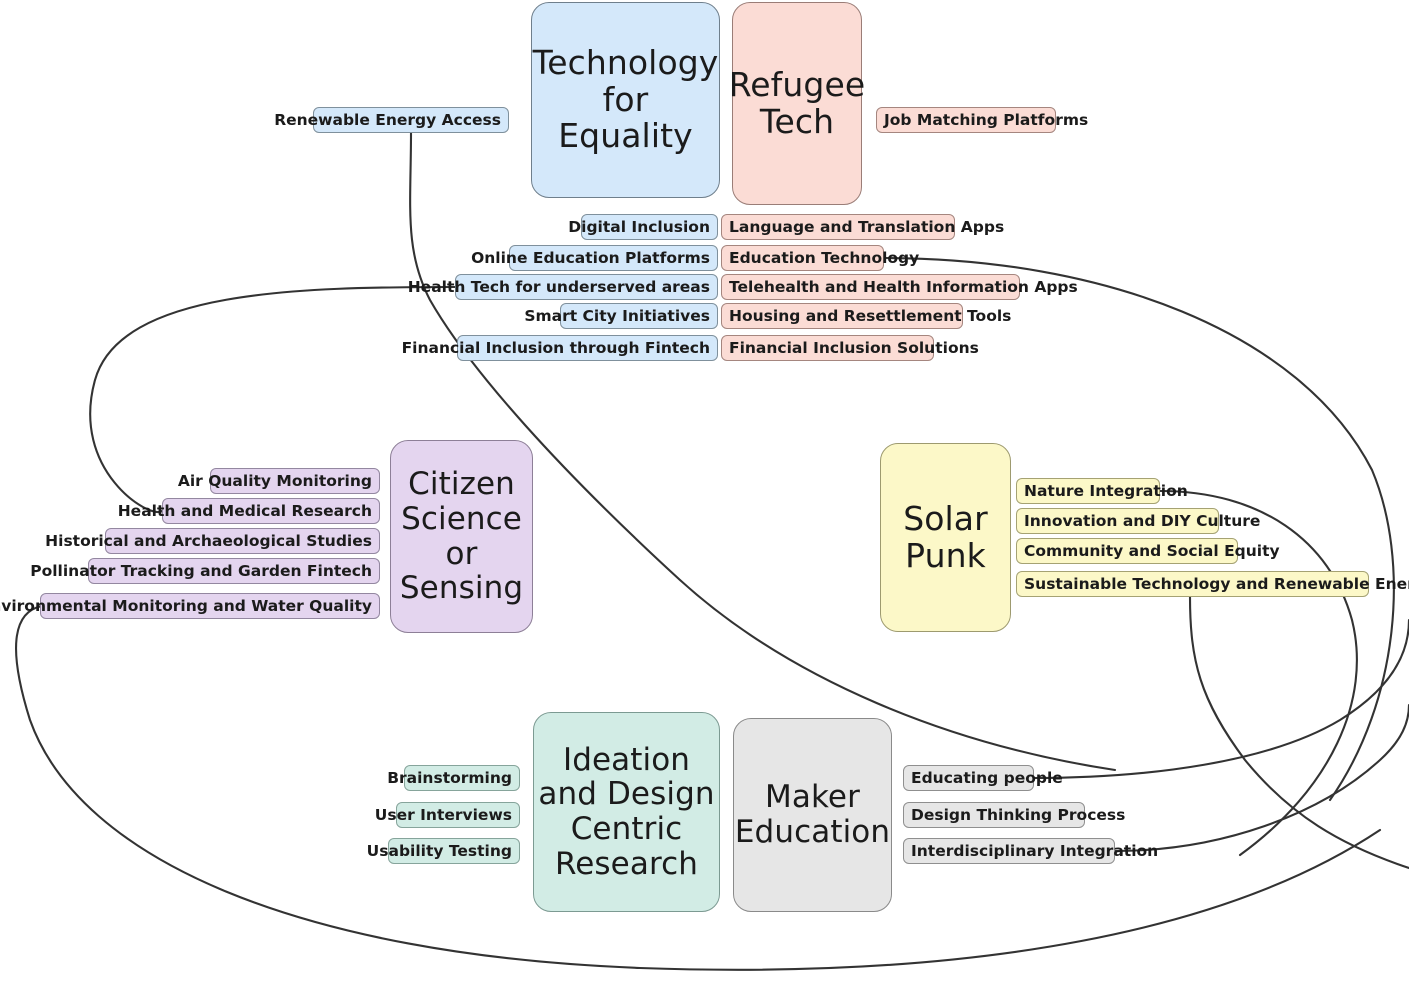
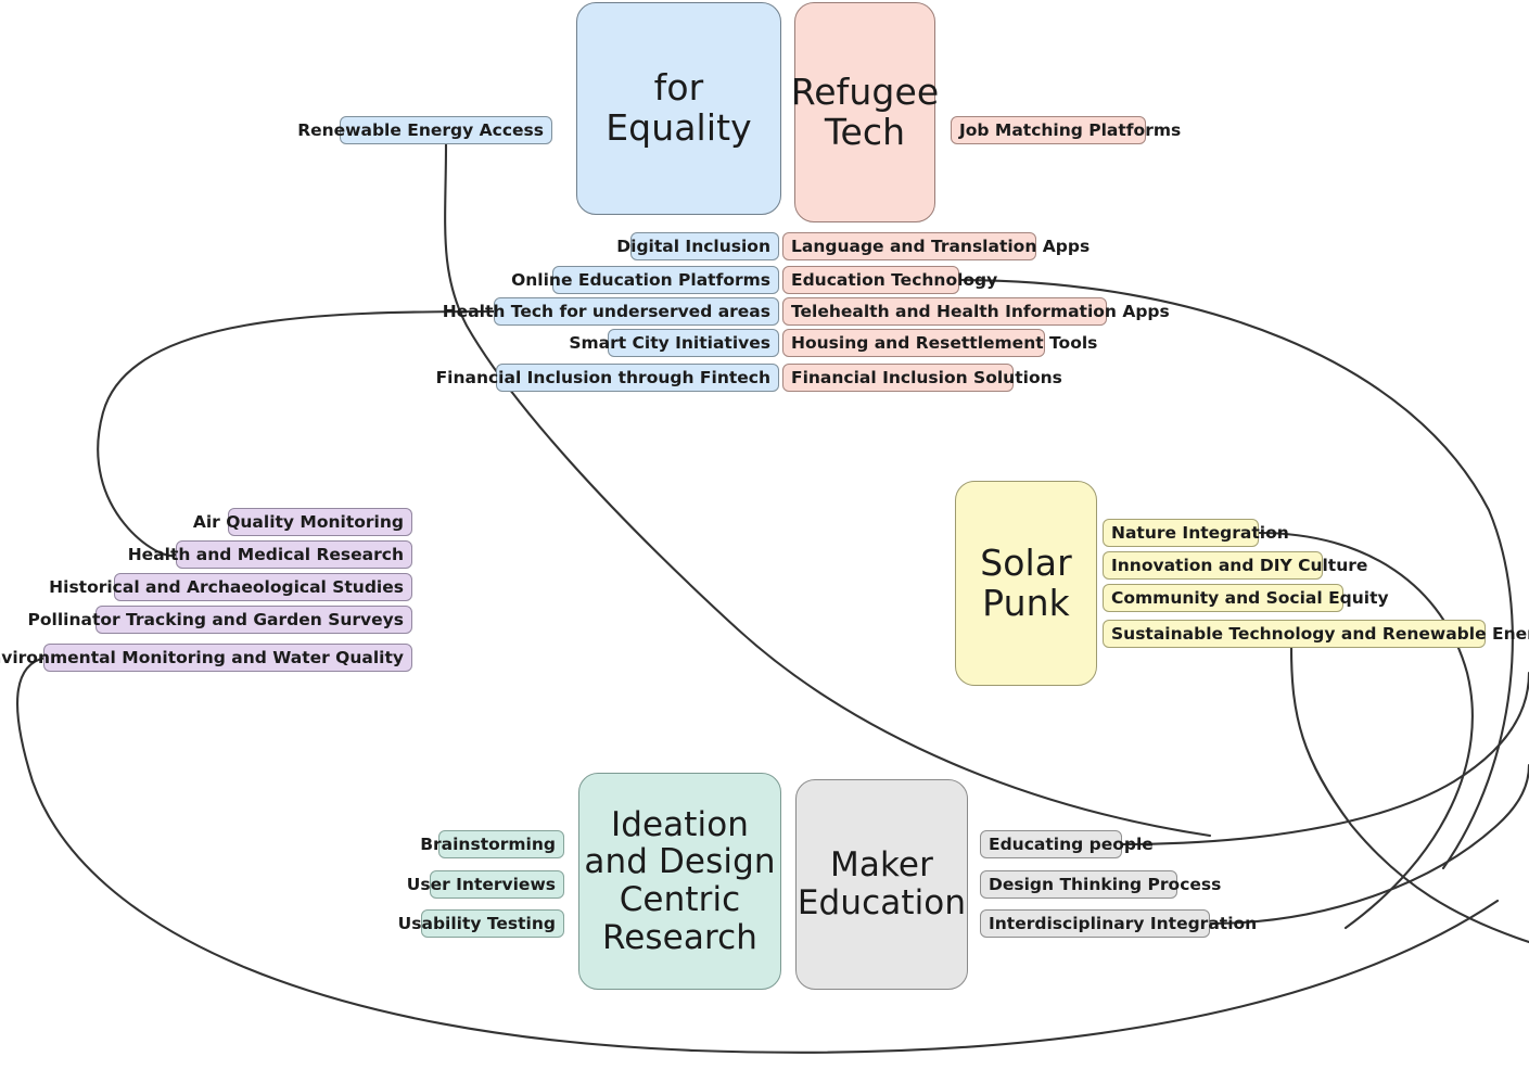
- Technology
  for
  Equality
  Refugee
  Tech
- Citizen
- Science
- or
- Sensing
  Solar
  Punk
  Ideation
  and Design
  Centric
  Research
  Maker
  Education
  Renewable Energy Access
  Digital Inclusion
  Online Education Platforms
  Health Tech for underserved areas
  Smart City Initiatives
  Financial Inclusion through Fintech
  Job Matching Platforms
  Language and Translation Apps
  Education Technology
  Telehealth and Health Information Apps
  Housing and Resettlement Tools
  Financial Inclusion Solutions
  Air Quality Monitoring
  Health and Medical Research
  Historical and Archaeological Studies
- Pollinator Tracking and Garden Fintech
+ Pollinator Tracking and Garden Surveys
  vironmental Monitoring and Water Quality
  Nature Integration
  Innovation and DIY Culture
  Community and Social Equity
  Sustainable Technology and Renewable Ene
  Brainstorming
  User Interviews
  Usability Testing
  Educating people
  Design Thinking Process
  Interdisciplinary Integration
